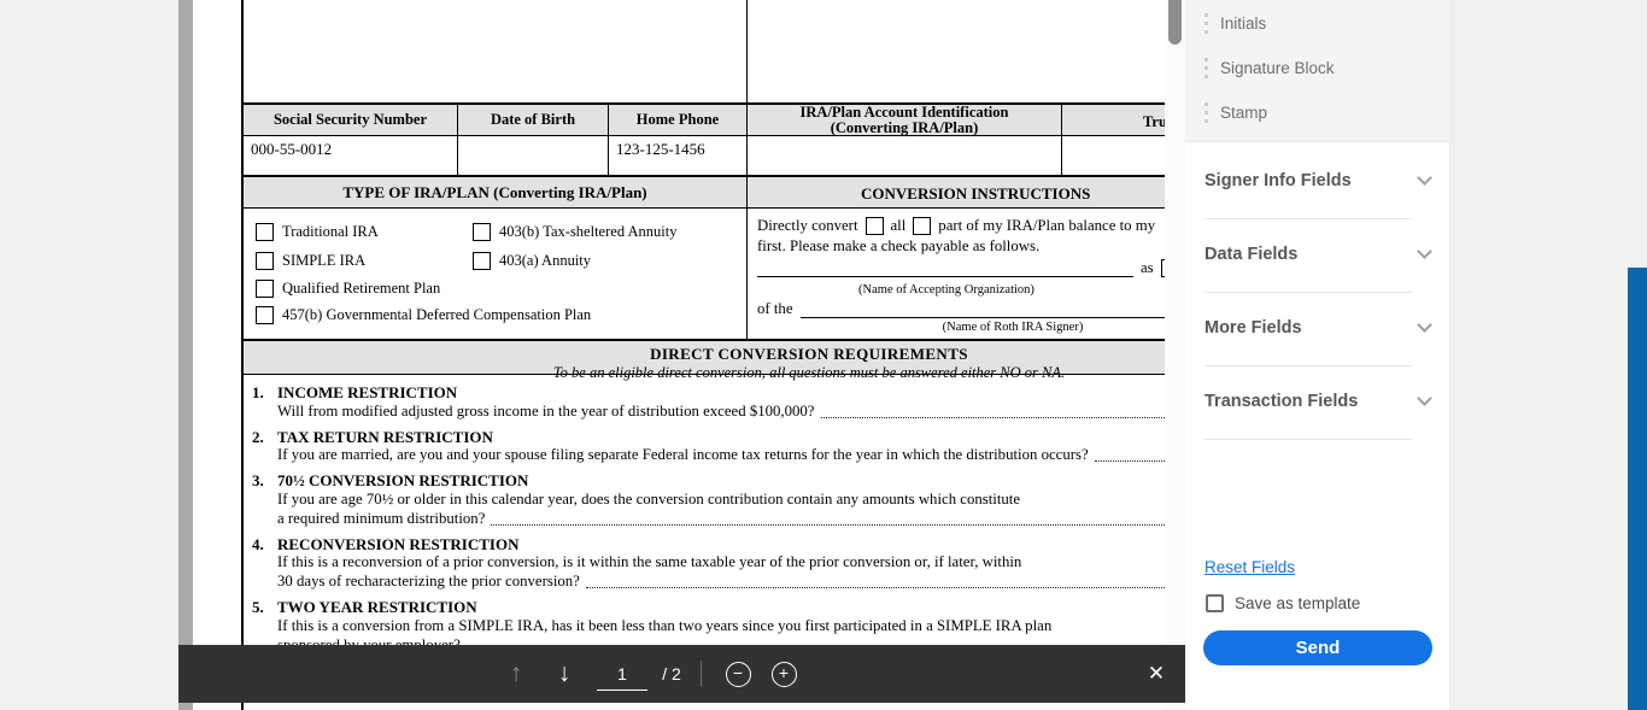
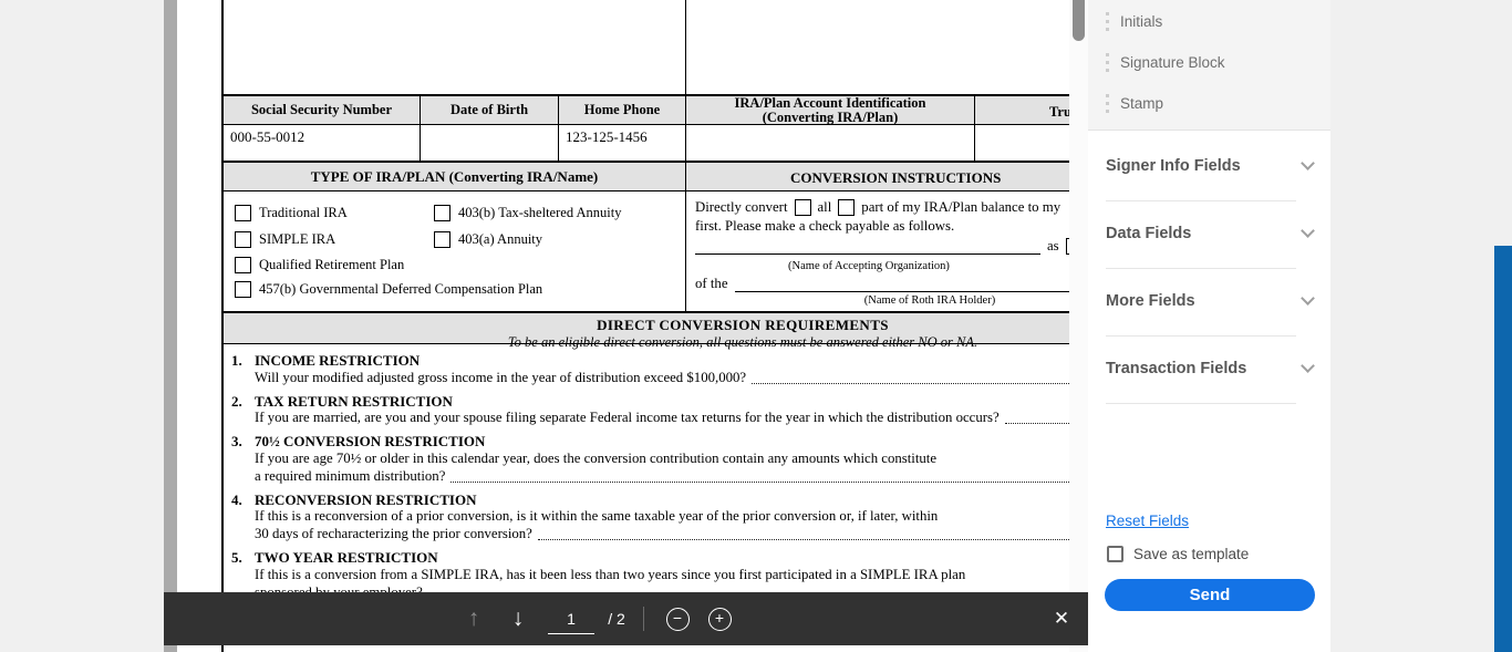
  Social Security Number
  Date of Birth
  Home Phone
  IRA/Plan Account Identification
  (Converting IRA/Plan)
  Tru
  000-55-0012
  123-125-1456
- TYPE OF IRA/PLAN (Converting IRA/Plan)
+ TYPE OF IRA/PLAN (Converting IRA/Name)
  CONVERSION INSTRUCTIONS
  Traditional IRA
  SIMPLE IRA
  Qualified Retirement Plan
  457(b) Governmental Deferred Compensation Plan
  403(b) Tax-sheltered Annuity
  403(a) Annuity
  Directly convert
  all
  part of my IRA/Plan balance to my
  first. Please make a check payable as follows.
  as
  (Name of Accepting Organization)
  of the
- (Name of Roth IRA Signer)
+ (Name of Roth IRA Holder)
  DIRECT CONVERSION REQUIREMENTS
  To be an eligible direct conversion, all questions must be answered either NO or NA.
  1.
  INCOME RESTRICTION
- Will from modified adjusted gross income in the year of distribution exceed $100,000?
+ Will your modified adjusted gross income in the year of distribution exceed $100,000?
  2.
  TAX RETURN RESTRICTION
  If you are married, are you and your spouse filing separate Federal income tax returns for the year in which the distribution occurs?
  3.
  70½ CONVERSION RESTRICTION
  If you are age 70½ or older in this calendar year, does the conversion contribution contain any amounts which constitute
  a required minimum distribution?
  4.
  RECONVERSION RESTRICTION
  If this is a reconversion of a prior conversion, is it within the same taxable year of the prior conversion or, if later, within
  30 days of recharacterizing the prior conversion?
  5.
  TWO YEAR RESTRICTION
  If this is a conversion from a SIMPLE IRA, has it been less than two years since you first participated in a SIMPLE IRA plan
  ↑
  ↓
  1
  / 2
  −
  +
  ✕
  Initials
  Signature Block
  Stamp
  Signer Info Fields
  Data Fields
  More Fields
  Transaction Fields
  Reset Fields
  Save as template
  Send
